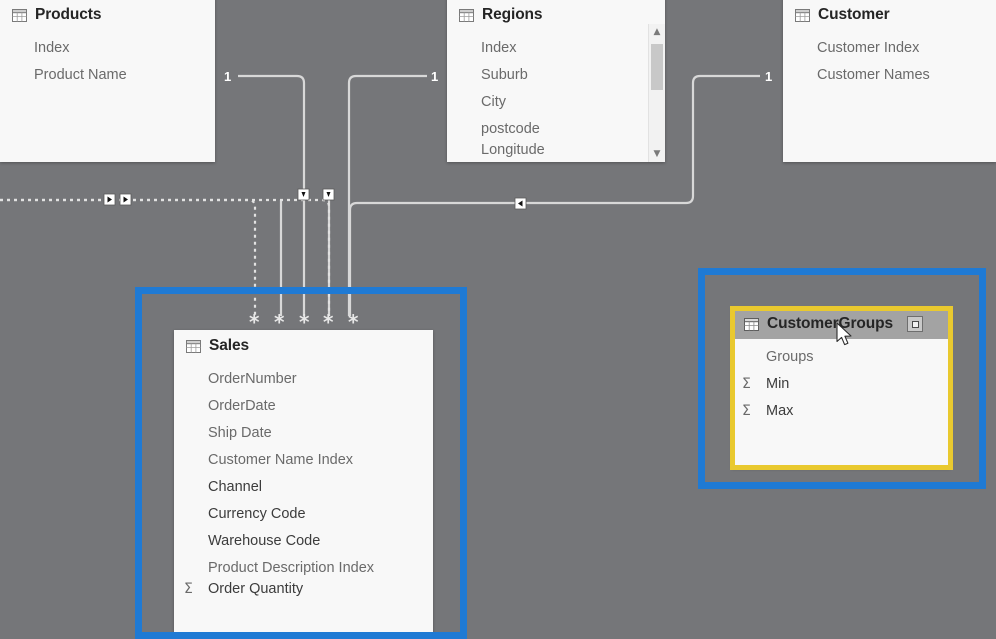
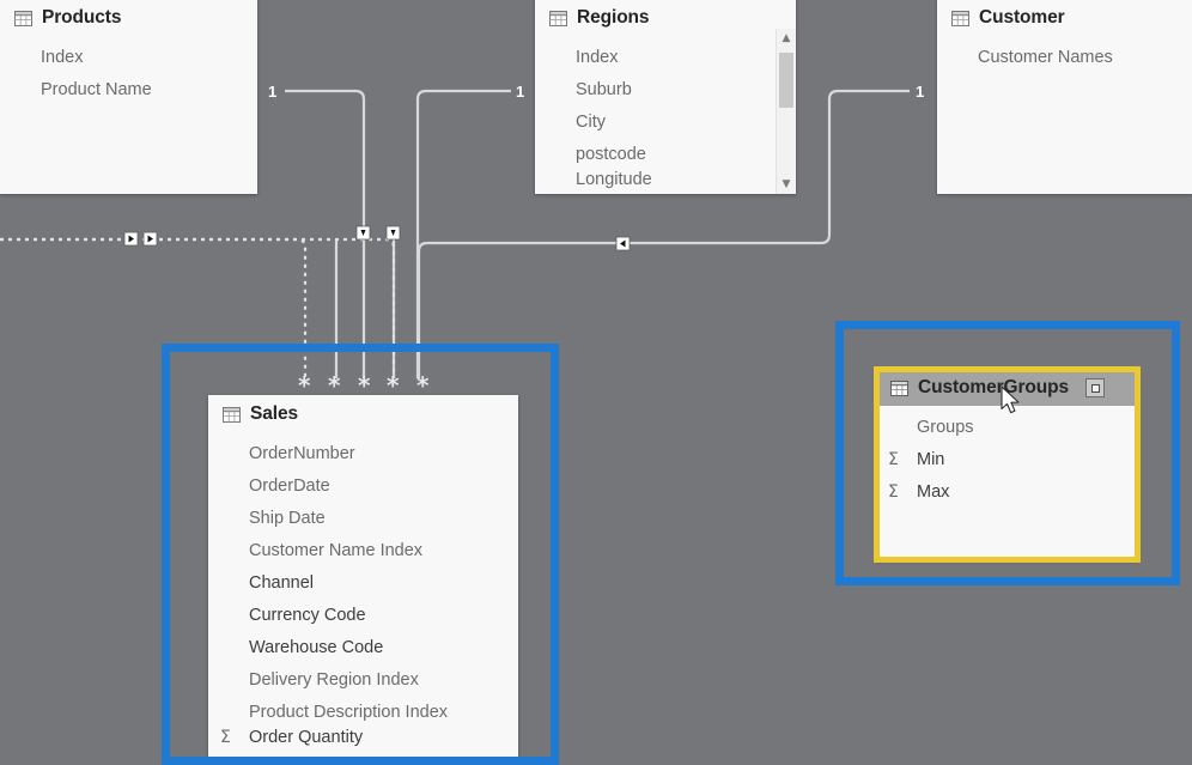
  1
  1
  1
  *
  *
  *
  *
  *
  Products
  Index
  Product Name
  Regions
  Index
  Suburb
  City
  postcode
  Longitude
  ▲
  ▼
  Customer
- Customer Index
  Customer Names
  Sales
  OrderNumber
  OrderDate
  Ship Date
  Customer Name Index
  Channel
  Currency Code
  Warehouse Code
+ Delivery Region Index
  Product Description Index
  Σ
  Order Quantity
  CustomerGroups
  Groups
  Σ
  Min
  Σ
  Max
